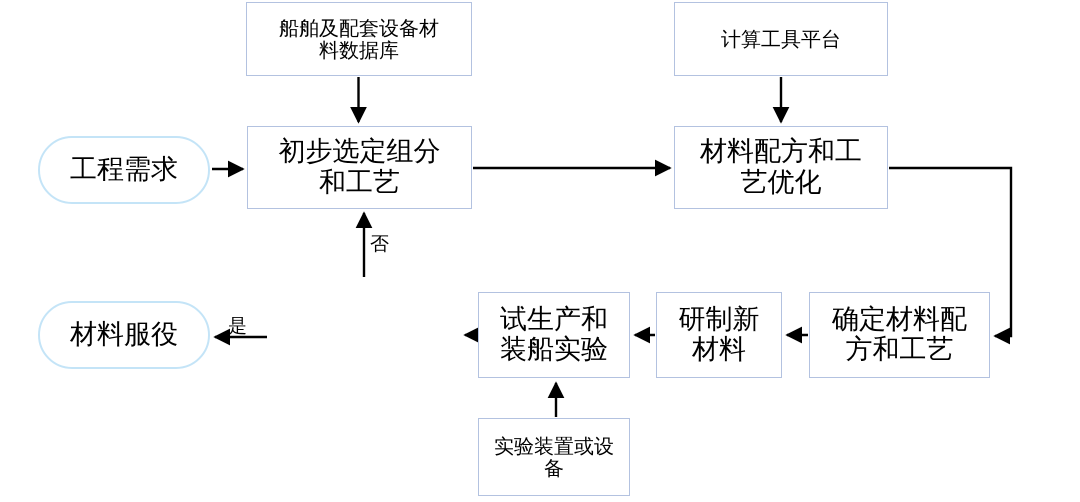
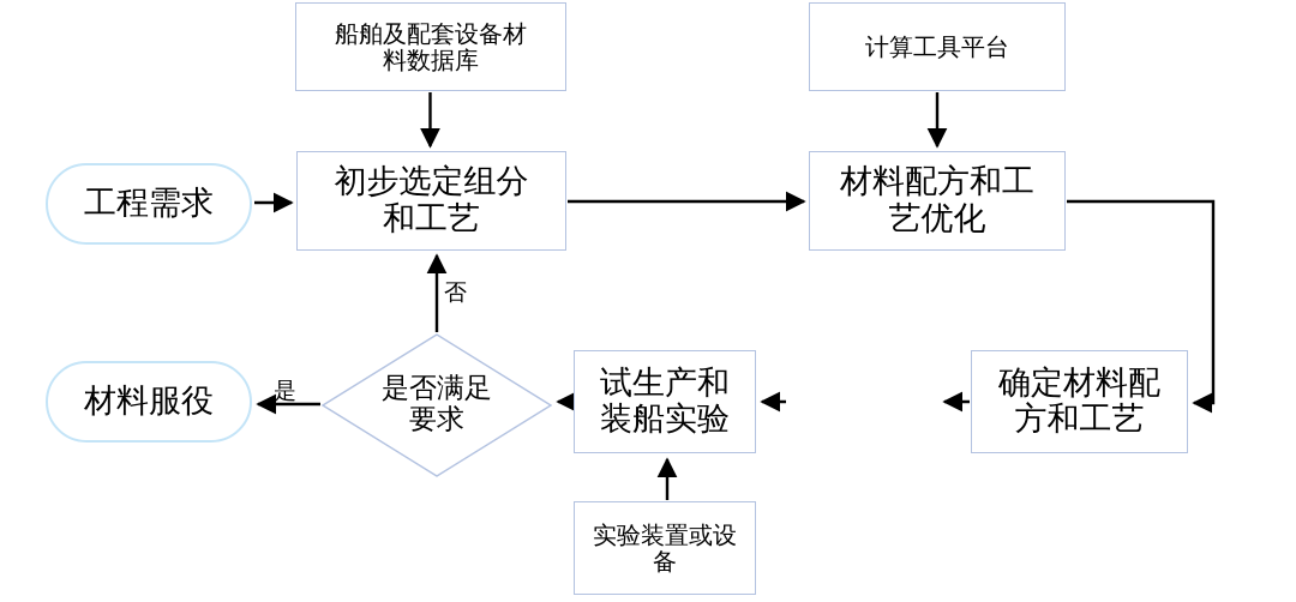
  船舶及配套设备材
  料数据库
  计算工具平台
  工程需求
  初步选定组分
  和工艺
  材料配方和工
  艺优化
  材料服役
+ 是否满足
+ 要求
  试生产和
  装船实验
- 研制新
- 材料
  确定材料配
  方和工艺
  实验装置或设
  备
  否
  是
